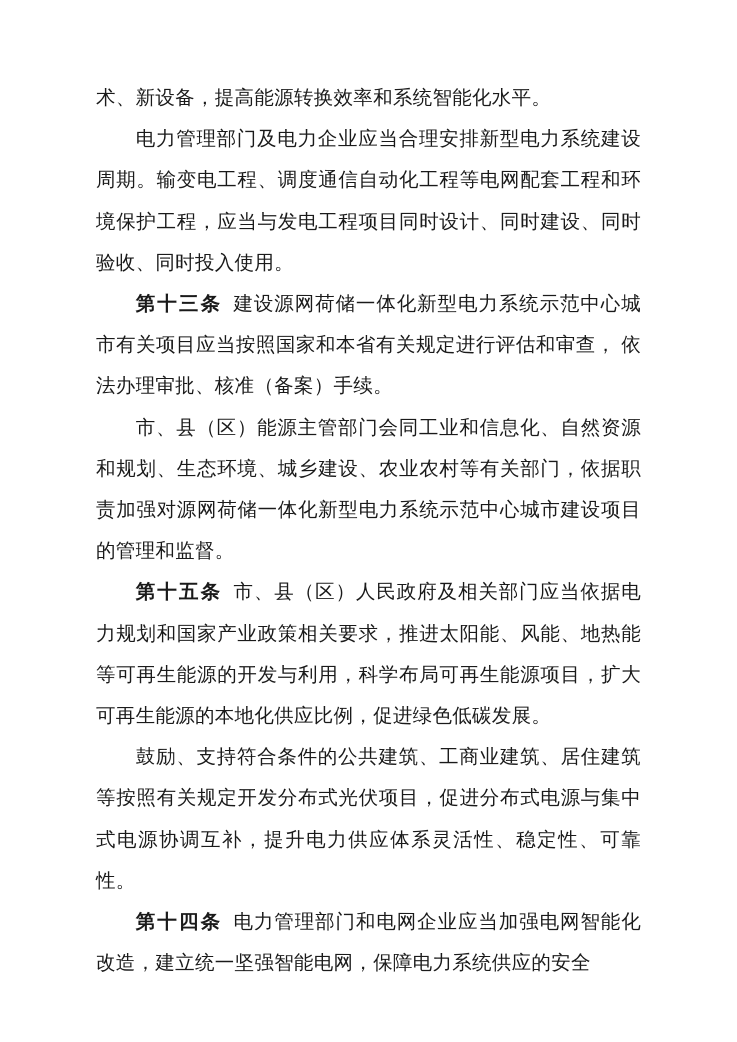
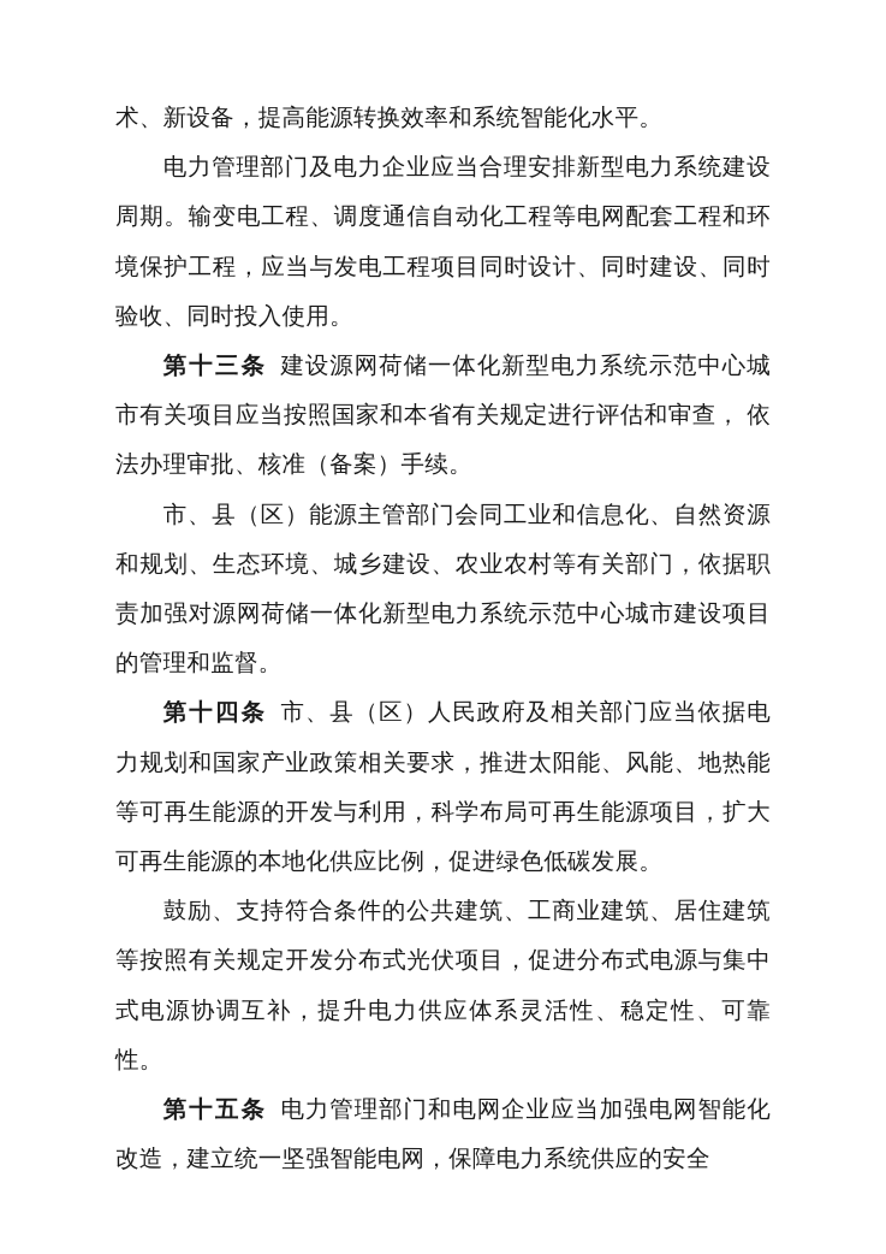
  术、新设备，提高能源转换效率和系统智能化水平。
  电力管理部门及电力企业应当合理安排新型电力系统建设周期。输变电工程、调度通信自动化工程等电网配套工程和环境保护工程，应当与发电工程项目同时设计、同时建设、同时验收、同时投入使用。
  第十三条 建设源网荷储一体化新型电力系统示范中心城市有关项目应当按照国家和本省有关规定进行评估和审查， 依法办理审批、核准（备案）手续。
  市、县（区）能源主管部门会同工业和信息化、自然资源和规划、生态环境、城乡建设、农业农村等有关部门，依据职责加强对源网荷储一体化新型电力系统示范中心城市建设项目的管理和监督。
- 第十五条 市、县（区）人民政府及相关部门应当依据电力规划和国家产业政策相关要求，推进太阳能、风能、地热能等可再生能源的开发与利用，科学布局可再生能源项目，扩大可再生能源的本地化供应比例，促进绿色低碳发展。
+ 第十四条 市、县（区）人民政府及相关部门应当依据电力规划和国家产业政策相关要求，推进太阳能、风能、地热能等可再生能源的开发与利用，科学布局可再生能源项目，扩大可再生能源的本地化供应比例，促进绿色低碳发展。
  鼓励、支持符合条件的公共建筑、工商业建筑、居住建筑等按照有关规定开发分布式光伏项目，促进分布式电源与集中式电源协调互补，提升电力供应体系灵活性、稳定性、可靠性。
- 第十四条 电力管理部门和电网企业应当加强电网智能化改造，建立统一坚强智能电网，保障电力系统供应的安全
+ 第十五条 电力管理部门和电网企业应当加强电网智能化改造，建立统一坚强智能电网，保障电力系统供应的安全
